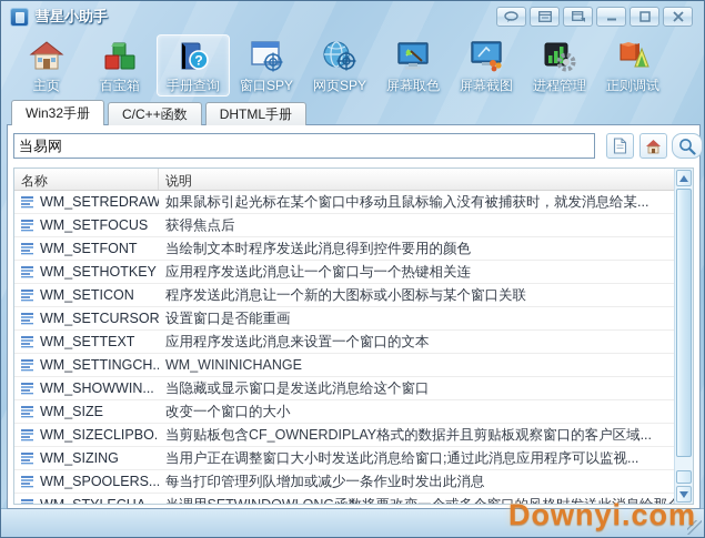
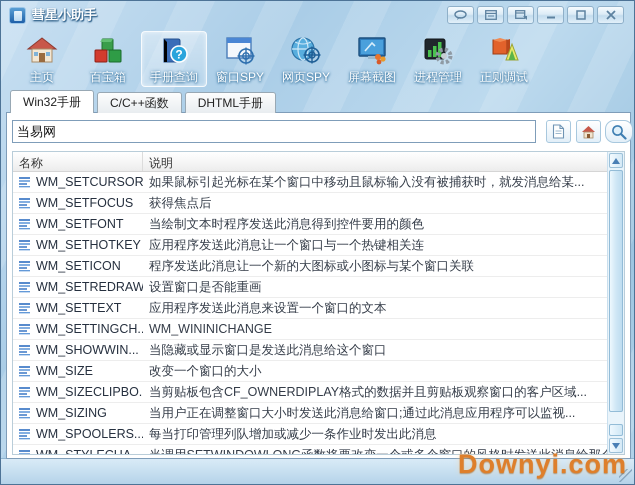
  彗星小助手
  主页
  百宝箱
  ?
  手册查询
  窗口SPY
  网页SPY
- 屏幕取色
  屏幕截图
  进程管理
  正则调试
  Win32手册
  C/C++函数
  DHTML手册
  当易网
  名称
  说明
- WM_SETREDRAW
+ WM_SETCURSOR
  如果鼠标引起光标在某个窗口中移动且鼠标输入没有被捕获时，就发消息给某...
  WM_SETFOCUS
  获得焦点后
  WM_SETFONT
  当绘制文本时程序发送此消息得到控件要用的颜色
  WM_SETHOTKEY
  应用程序发送此消息让一个窗口与一个热键相关连
  WM_SETICON
  程序发送此消息让一个新的大图标或小图标与某个窗口关联
- WM_SETCURSOR
+ WM_SETREDRAW
  设置窗口是否能重画
  WM_SETTEXT
  应用程序发送此消息来设置一个窗口的文本
  WM_SETTINGCH..
  WM_WININICHANGE
  WM_SHOWWIN...
  当隐藏或显示窗口是发送此消息给这个窗口
  WM_SIZE
  改变一个窗口的大小
  WM_SIZECLIPBO.
  当剪贴板包含CF_OWNERDIPLAY格式的数据并且剪贴板观察窗口的客户区域...
  WM_SIZING
  当用户正在调整窗口大小时发送此消息给窗口;通过此消息应用程序可以监视...
  WM_SPOOLERS...
  每当打印管理列队增加或减少一条作业时发出此消息
  Downyi.com
